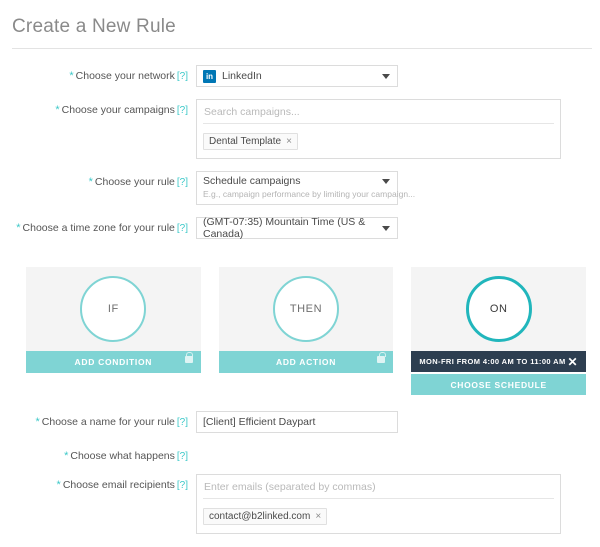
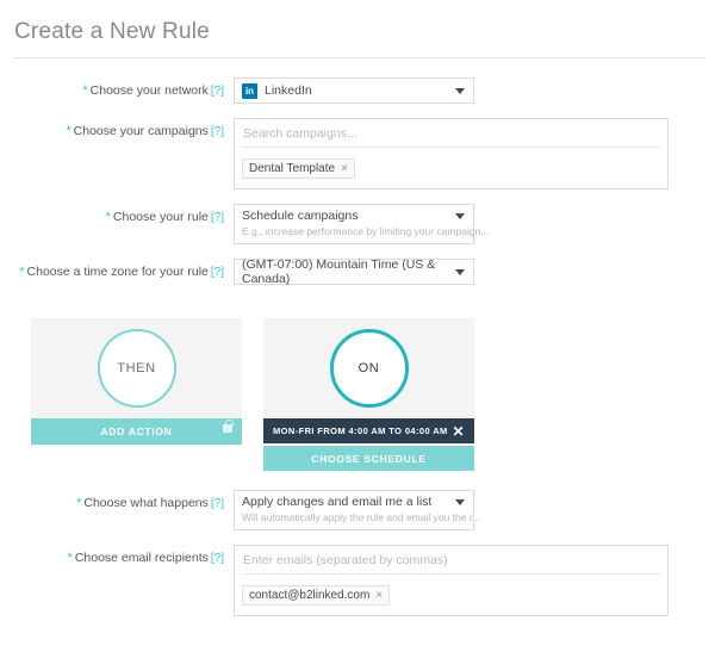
  Create a New Rule
  * Choose your network [?]
  in
  LinkedIn
  * Choose your campaigns [?]
  Search campaigns...
  Dental Template
  ×
  * Choose your rule [?]
  Schedule campaigns
- E.g., campaign performance by limiting your campaign...
+ E.g., increase performance by limiting your campaign...
  * Choose a time zone for your rule [?]
- (GMT-07:35) Mountain Time (US & Canada)
+ (GMT-07:00) Mountain Time (US & Canada)
- IF
- ADD CONDITION
  THEN
  ADD ACTION
  ON
- MON-FRI FROM 4:00 AM TO 11:00 AM
+ MON-FRI FROM 4:00 AM TO 04:00 AM
  ✕
  CHOOSE SCHEDULE
- * Choose a name for your rule [?]
- [Client] Efficient Daypart
  * Choose what happens [?]
+ Apply changes and email me a list
+ Will automatically apply the rule and email you the r...
  * Choose email recipients [?]
  Enter emails (separated by commas)
  contact@b2linked.com
  ×
